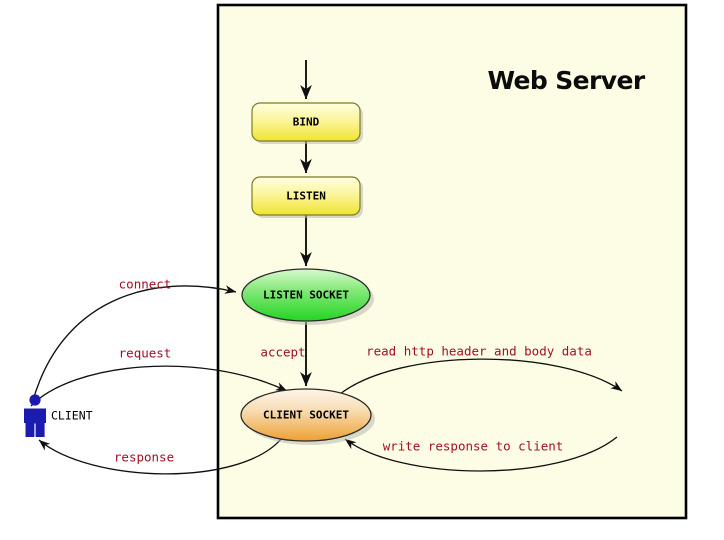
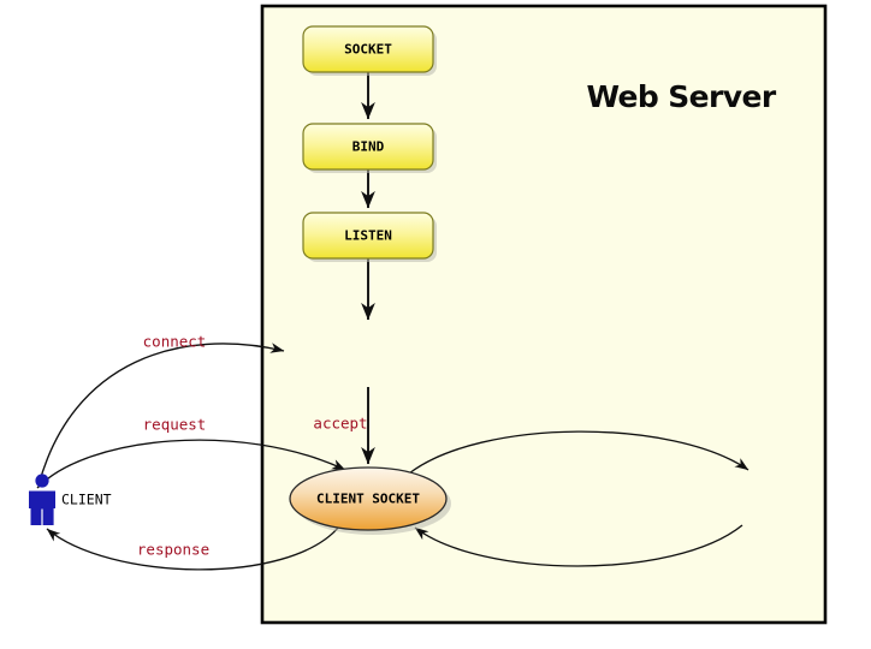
  Web Server
+ SOCKET
  BIND
  LISTEN
- LISTEN SOCKET
  CLIENT SOCKET
  CLIENT
  connect
  request
  accept
- read http header and body data
- write response to client
  response
